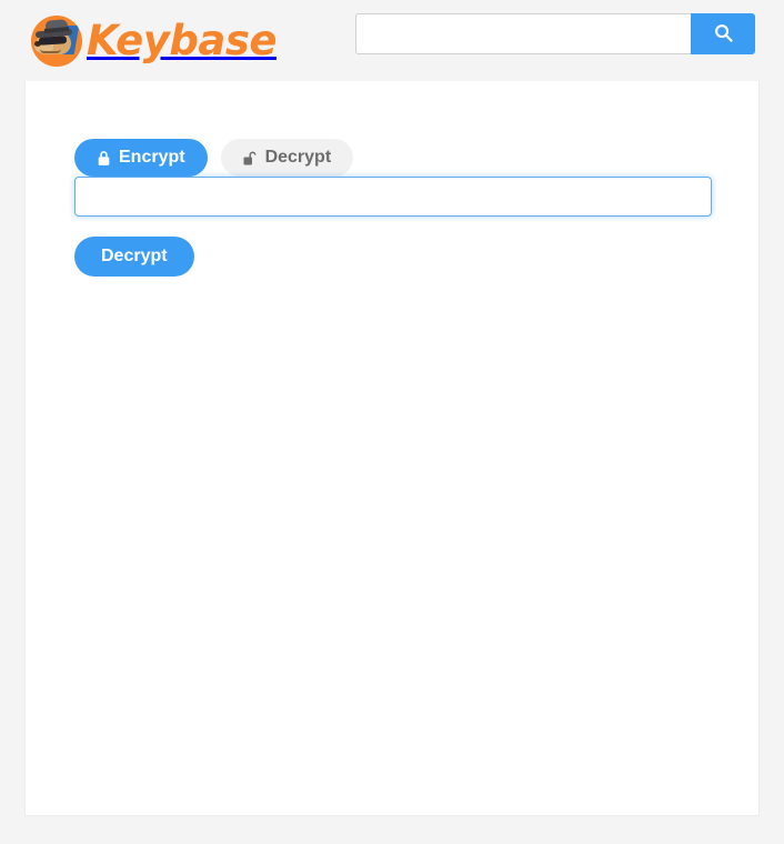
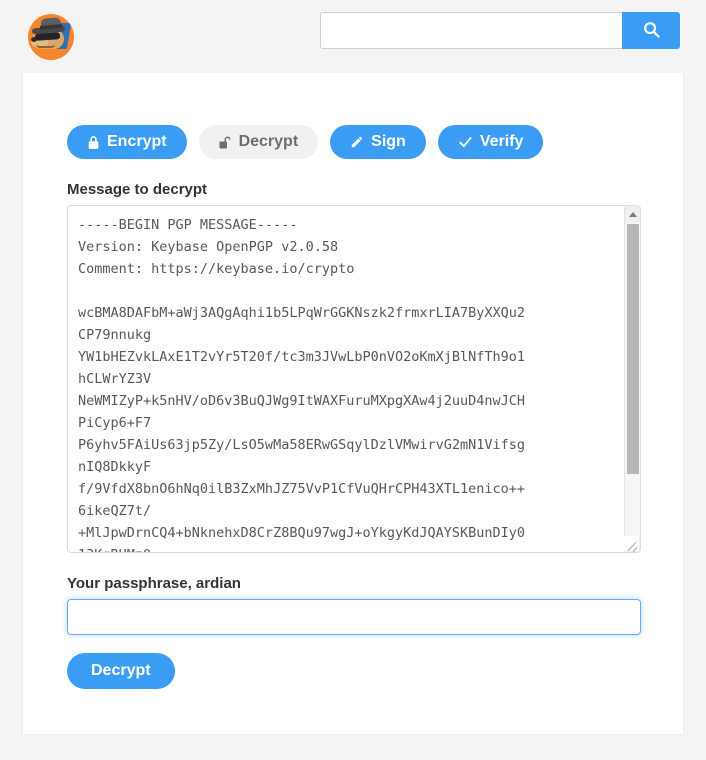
- Keybase
  Encrypt
  Decrypt
+ Sign
+ Verify
+ Message to decrypt
+ -----BEGIN PGP MESSAGE-----
+ Version: Keybase OpenPGP v2.0.58
+ Comment: https://keybase.io/crypto
+ wcBMA8DAFbM+aWj3AQgAqhi1b5LPqWrGGKNszk2frmxrLIA7ByXXQu2
+ CP79nnukg
+ YW1bHEZvkLAxE1T2vYr5T20f/tc3m3JVwLbP0nVO2oKmXjBlNfTh9o1
+ hCLWrYZ3V
+ NeWMIZyP+k5nHV/oD6v3BuQJWg9ItWAXFuruMXpgXAw4j2uuD4nwJCH
+ PiCyp6+F7
+ P6yhv5FAiUs63jp5Zy/LsO5wMa58ERwGSqylDzlVMwirvG2mN1Vifsg
+ nIQ8DkkyF
+ f/9VfdX8bnO6hNq0ilB3ZxMhJZ75VvP1CfVuQHrCPH43XTL1enico++
+ 6ikeQZ7t/
+ +MlJpwDrnCQ4+bNknehxD8CrZ8BQu97wgJ+oYkgyKdJQAYSKBunDIy0
+ Your passphrase, ardian
  Decrypt
